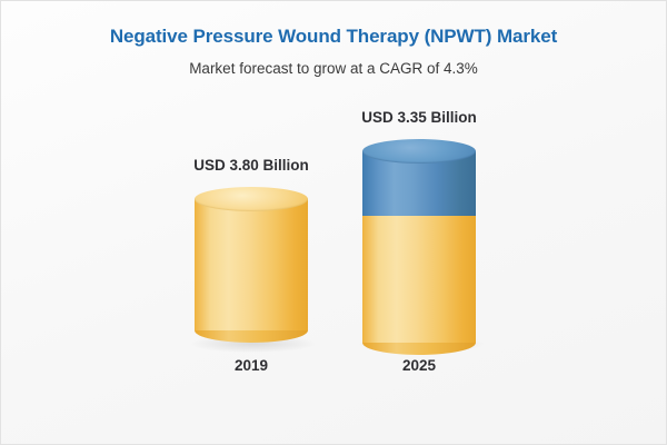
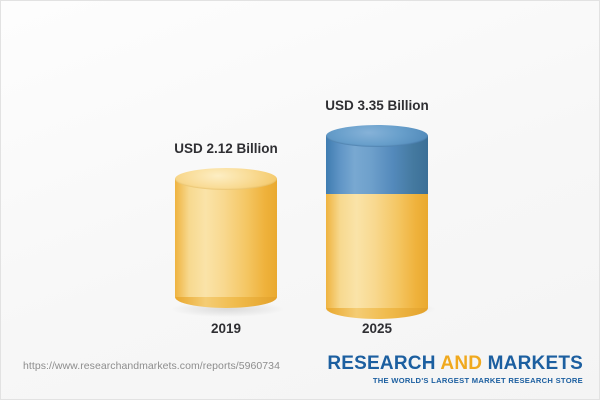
- Negative Pressure Wound Therapy (NPWT) Market
- Market forecast to grow at a CAGR of 4.3%
- USD 3.80 Billion
+ USD 2.12 Billion
  2019
  USD 3.35 Billion
  2025
+ https://www.researchandmarkets.com/reports/5960734
+ RESEARCH AND MARKETS
+ THE WORLD'S LARGEST MARKET RESEARCH STORE
